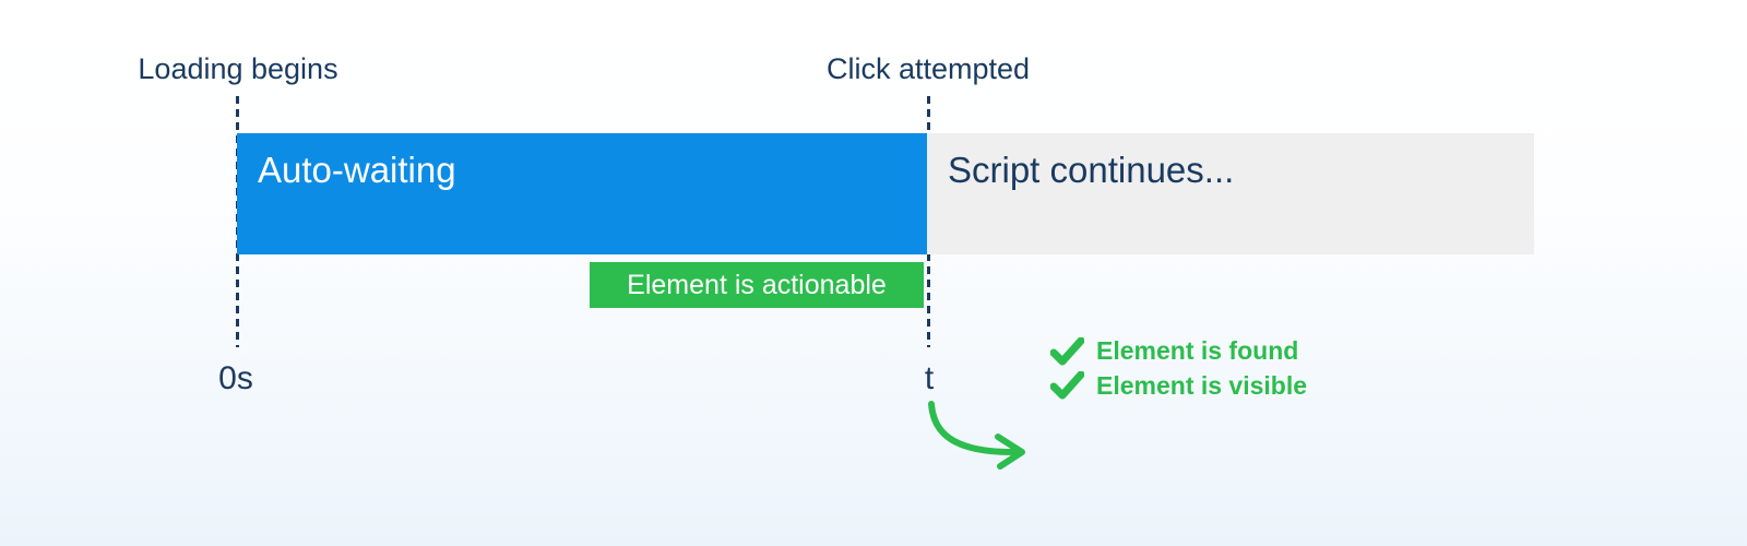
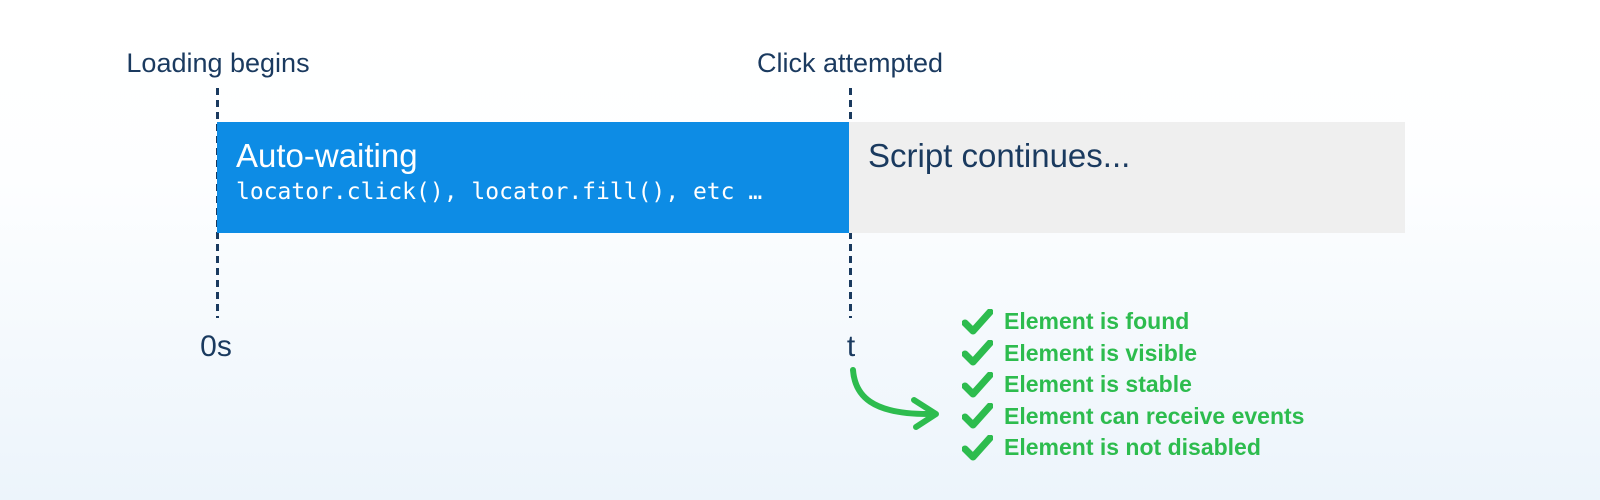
  Loading begins
  Click attempted
  Auto-waiting
+ locator.click(), locator.fill(), etc …
  Script continues...
- Element is actionable
  0s
  t
  Element is found
  Element is visible
+ Element is stable
+ Element can receive events
+ Element is not disabled
